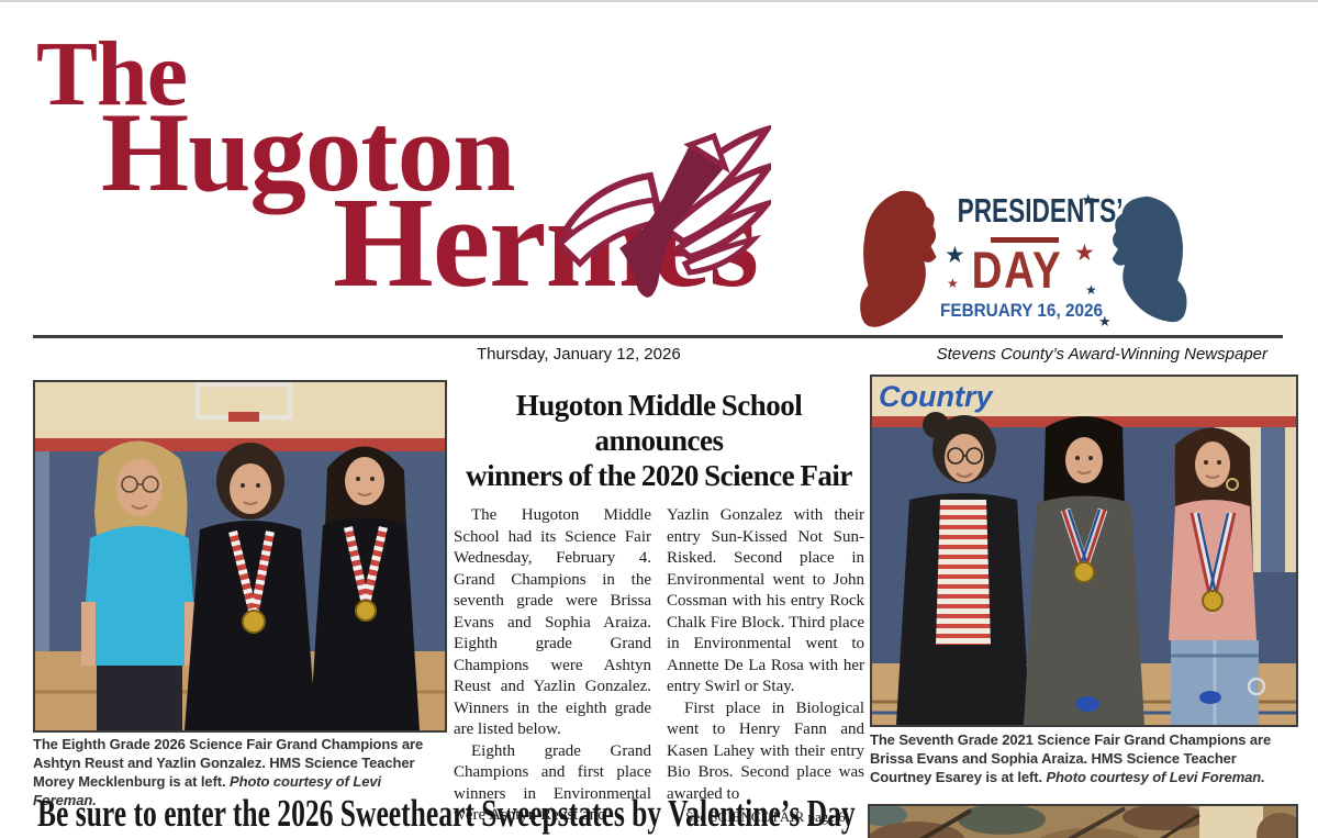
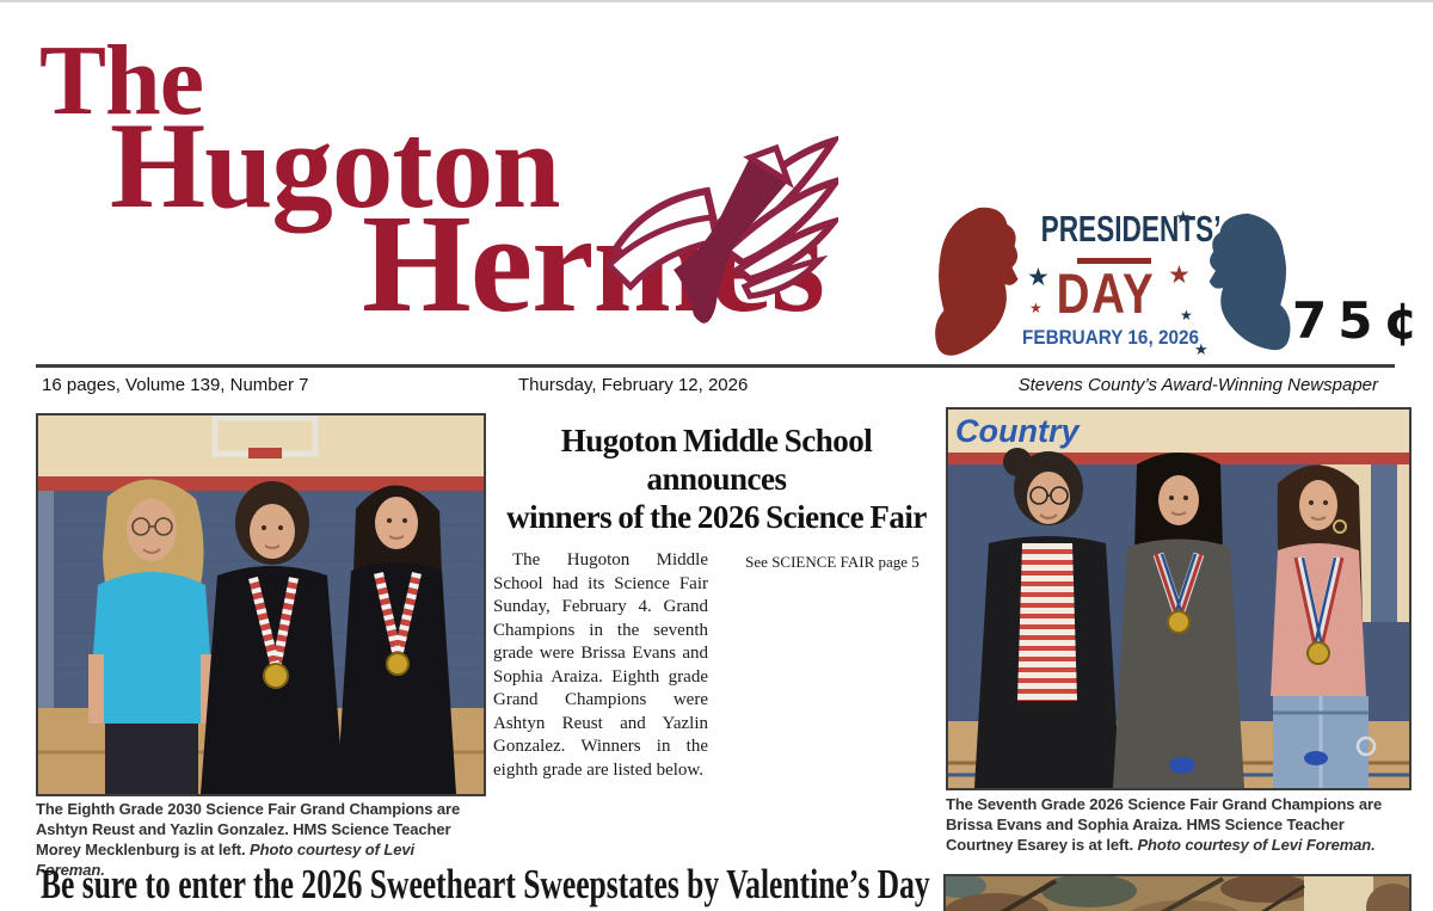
  The
  Hugoton
  PRESIDENTS’
  DAY
  FEBRUARY 16, 2026
  ★
  ★
  ★
  ★
  ★
  ★
+ 75¢
+ 16 pages, Volume 139, Number 7
- Thursday, January 12, 2026
+ Thursday, February 12, 2026
  Stevens County’s Award-Winning Newspaper
- The Eighth Grade 2026 Science Fair Grand Champions are Ashtyn Reust and Yazlin Gonzalez. HMS Science Teacher Morey Mecklenburg is at left. Photo courtesy of Levi Foreman.
+ The Eighth Grade 2030 Science Fair Grand Champions are Ashtyn Reust and Yazlin Gonzalez. HMS Science Teacher Morey Mecklenburg is at left. Photo courtesy of Levi Foreman.
  Hugoton Middle School announces
- winners of the 2020 Science Fair
+ winners of the 2026 Science Fair
- The Hugoton Middle School had its Science Fair Wednesday, February 4. Grand Champions in the seventh grade were Brissa Evans and Sophia Araiza. Eighth grade Grand Champions were Ashtyn Reust and Yazlin Gonzalez. Winners in the eighth grade are listed below.
+ The Hugoton Middle School had its Science Fair Sunday, February 4. Grand Champions in the seventh grade were Brissa Evans and Sophia Araiza. Eighth grade Grand Champions were Ashtyn Reust and Yazlin Gonzalez. Winners in the eighth grade are listed below.
- Eighth grade Grand Champions and first place winners in Environmental were Ashtyn Reust and
- Yazlin Gonzalez with their entry Sun-Kissed Not Sun-Risked. Second place in Environmental went to John Cossman with his entry Rock Chalk Fire Block. Third place in Environmental went to Annette De La Rosa with her entry Swirl or Stay.
- First place in Biological went to Henry Fann and Kasen Lahey with their entry Bio Bros. Second place was awarded to
- See SCIENCE FAIR page 6
+ See SCIENCE FAIR page 5
  Country
- The Seventh Grade 2021 Science Fair Grand Champions are Brissa Evans and Sophia Araiza. HMS Science Teacher Courtney Esarey is at left. Photo courtesy of Levi Foreman.
+ The Seventh Grade 2026 Science Fair Grand Champions are Brissa Evans and Sophia Araiza. HMS Science Teacher Courtney Esarey is at left. Photo courtesy of Levi Foreman.
  Be sure to enter the 2026 Sweetheart Sweepstates by Valentine’s Day
